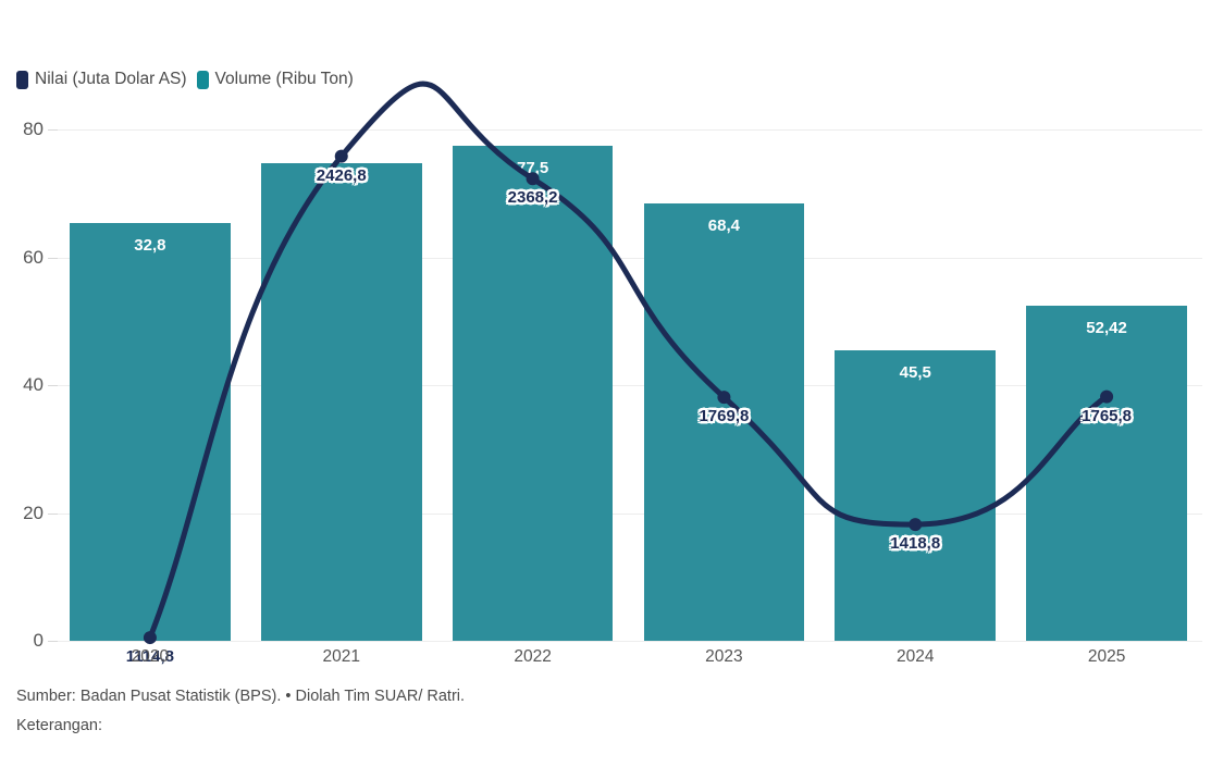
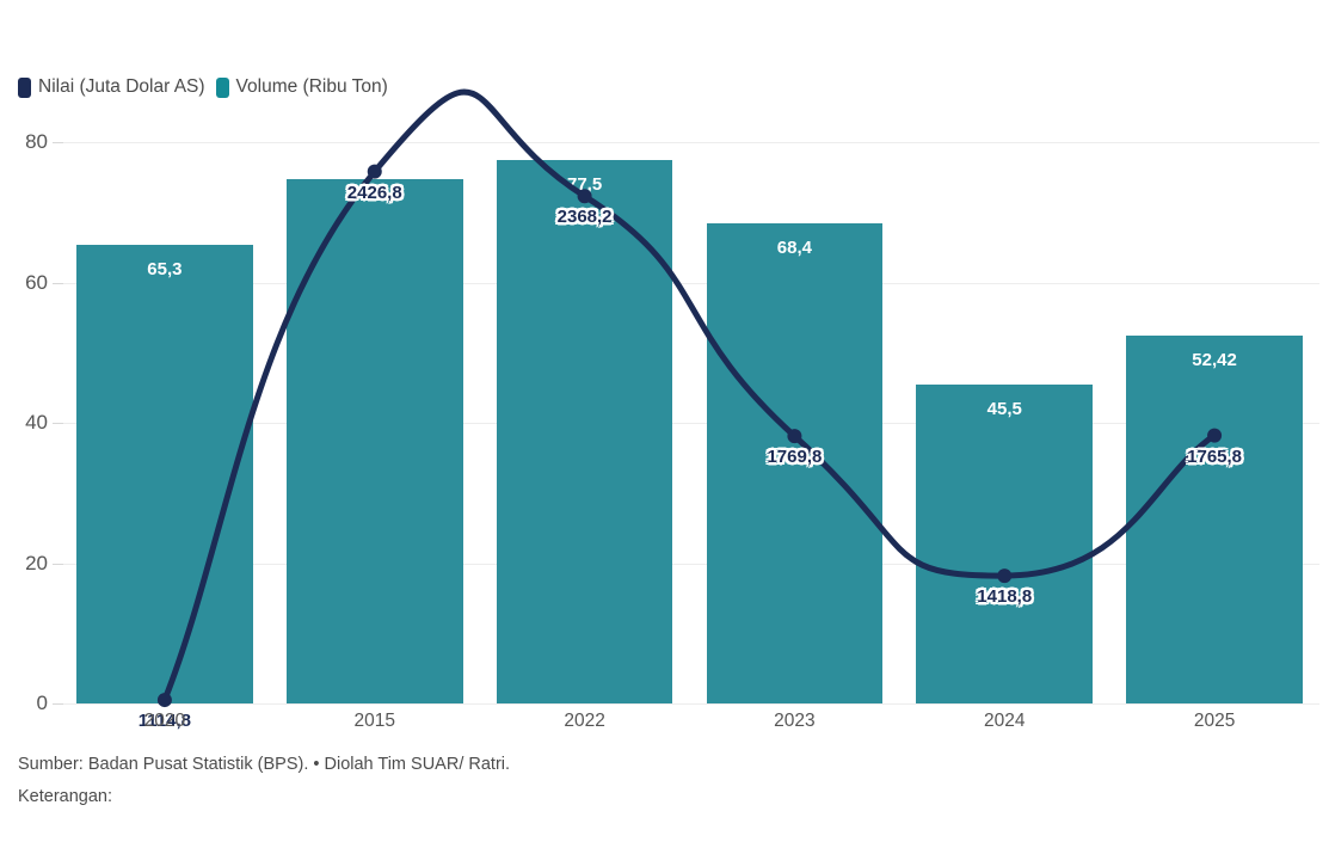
  Nilai (Juta Dolar AS)
  Volume (Ribu Ton)
  0
  20
  40
  60
  80
- 32,8
+ 65,3
  77,5
  68,4
  45,5
  52,42
  1114,8
  2426,8
  2368,2
  1769,8
  1418,8
  1765,8
  2020
- 2021
+ 2015
  2022
  2023
  2024
  2025
  Sumber: Badan Pusat Statistik (BPS). • Diolah Tim SUAR/ Ratri.
  Keterangan:
